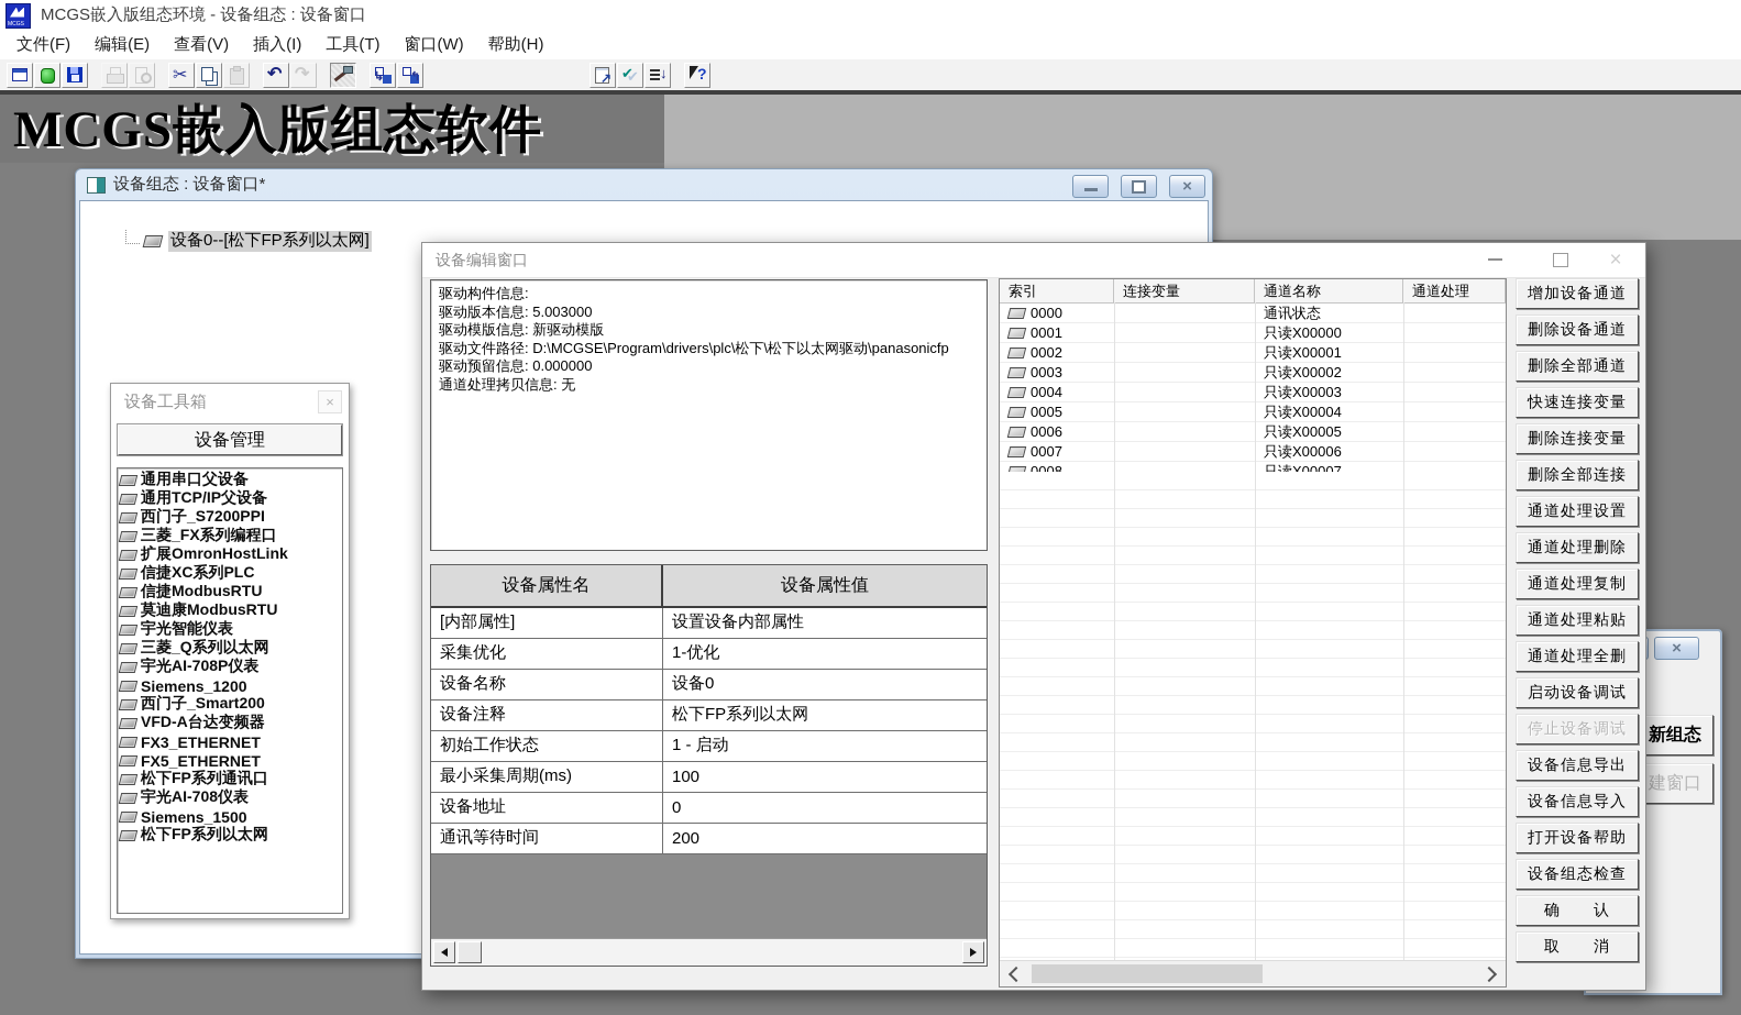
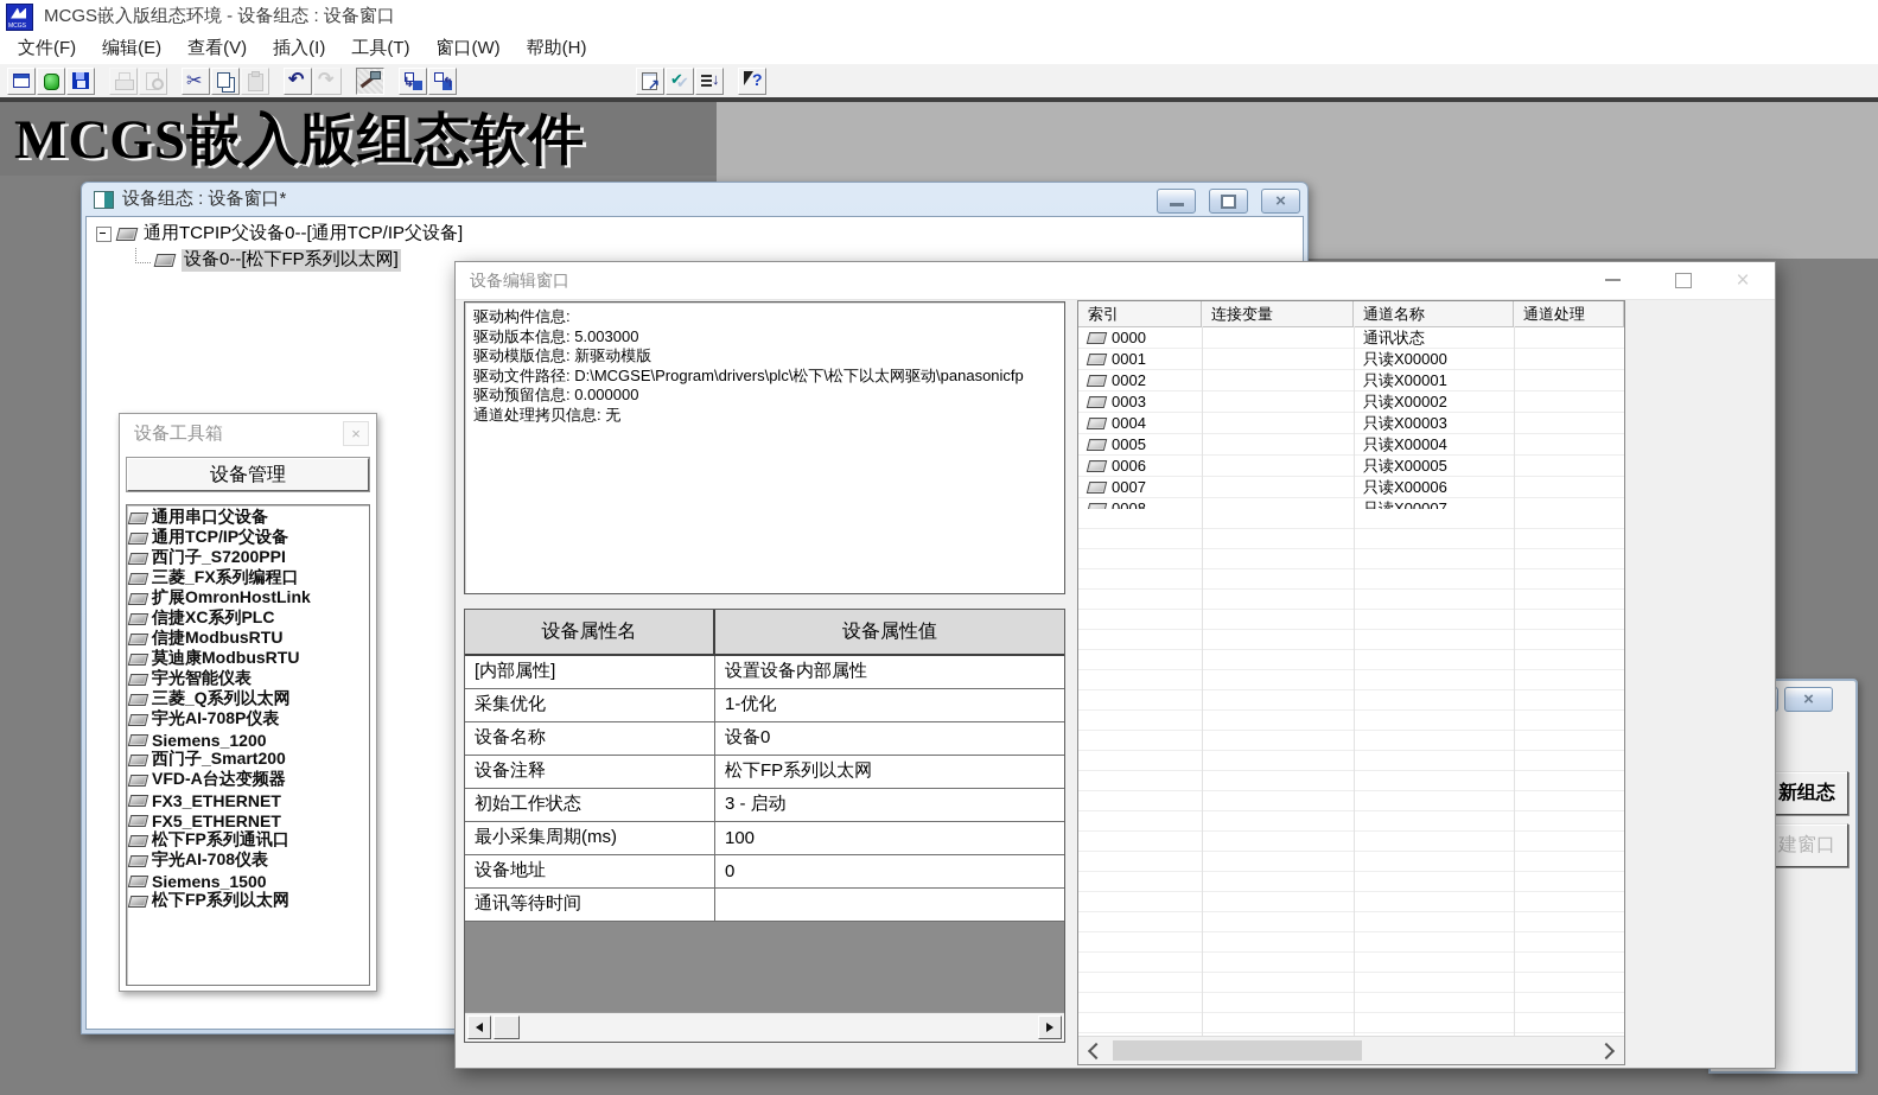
  MCGS嵌入版组态环境 - 设备组态 : 设备窗口
  文件(F)
  编辑(E)
  查看(V)
  插入(I)
  工具(T)
  窗口(W)
  帮助(H)
  MCGS嵌入版组态软件
  设备组态 : 设备窗口*
  ×
+ 通用TCPIP父设备0--[通用TCP/IP父设备]
  设备0--[松下FP系列以太网]
  设备工具箱
  ×
  设备管理
  通用串口父设备
  通用TCP/IP父设备
  西门子_S7200PPI
  三菱_FX系列编程口
  扩展OmronHostLink
  信捷XC系列PLC
  信捷ModbusRTU
  莫迪康ModbusRTU
  宇光智能仪表
  三菱_Q系列以太网
  宇光AI-708P仪表
  Siemens_1200
  西门子_Smart200
  VFD-A台达变频器
  FX3_ETHERNET
  FX5_ETHERNET
  松下FP系列通讯口
  宇光AI-708仪表
  Siemens_1500
  松下FP系列以太网
  ×
  新组态
  建窗口
  设备编辑窗口
  ×
  驱动构件信息:
  驱动版本信息: 5.003000
  驱动模版信息: 新驱动模版
  驱动文件路径: D:\MCGSE\Program\drivers\plc\松下\松下以太网驱动\panasonicfp
  驱动预留信息: 0.000000
  通道处理拷贝信息: 无
  设备属性名
  设备属性值
  [内部属性]
  设置设备内部属性
  采集优化
  1-优化
  设备名称
  设备0
  设备注释
  松下FP系列以太网
  初始工作状态
- 1 - 启动
+ 3 - 启动
  最小采集周期(ms)
  100
  设备地址
  0
  通讯等待时间
- 200
  索引
  连接变量
  通道名称
  通道处理
  0000
  通讯状态
  0001
  只读X00000
  0002
  只读X00001
  0003
  只读X00002
  0004
  只读X00003
  0005
  只读X00004
  0006
  只读X00005
  0007
  只读X00006
  只读X00007
- 增加设备通道
- 删除设备通道
- 删除全部通道
- 快速连接变量
- 删除连接变量
- 删除全部连接
- 通道处理设置
- 通道处理删除
- 通道处理复制
- 通道处理粘贴
- 通道处理全删
- 启动设备调试
- 停止设备调试
- 设备信息导出
- 设备信息导入
- 打开设备帮助
- 设备组态检查
- 确 认
- 取 消
